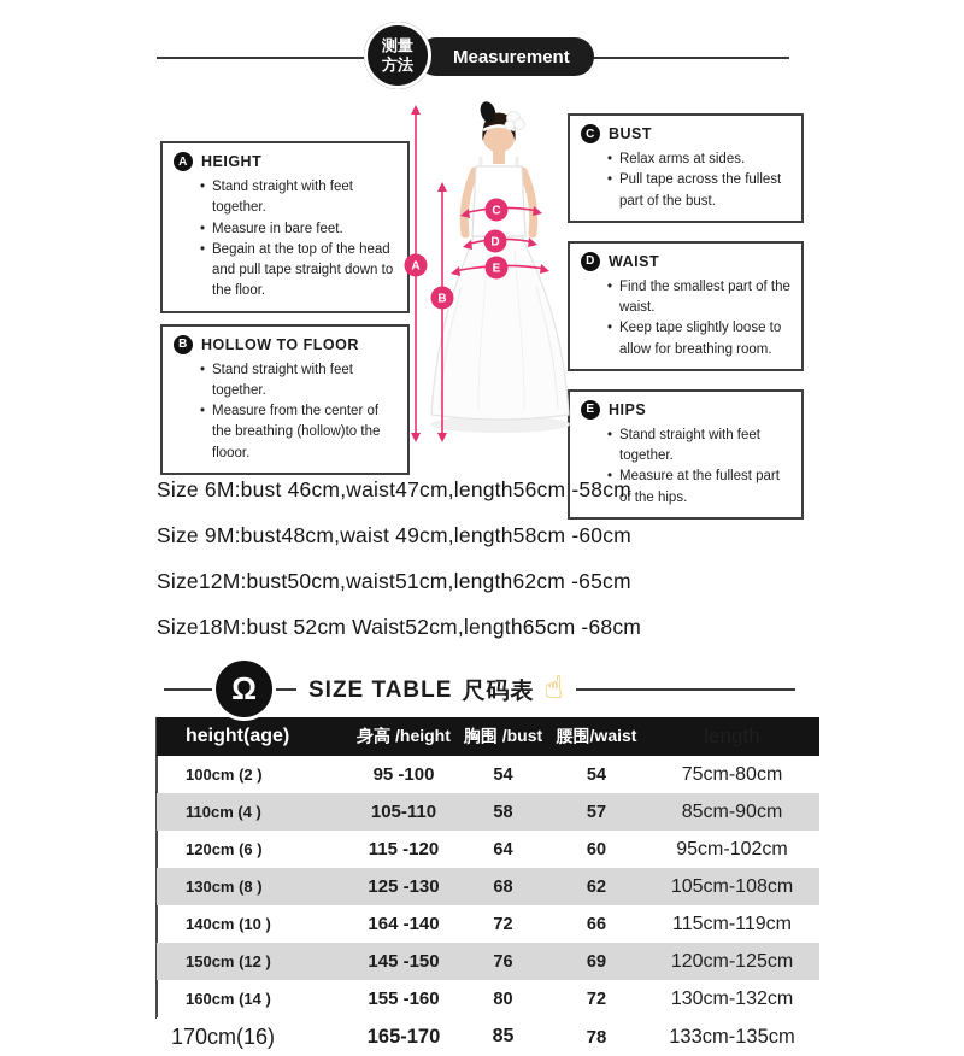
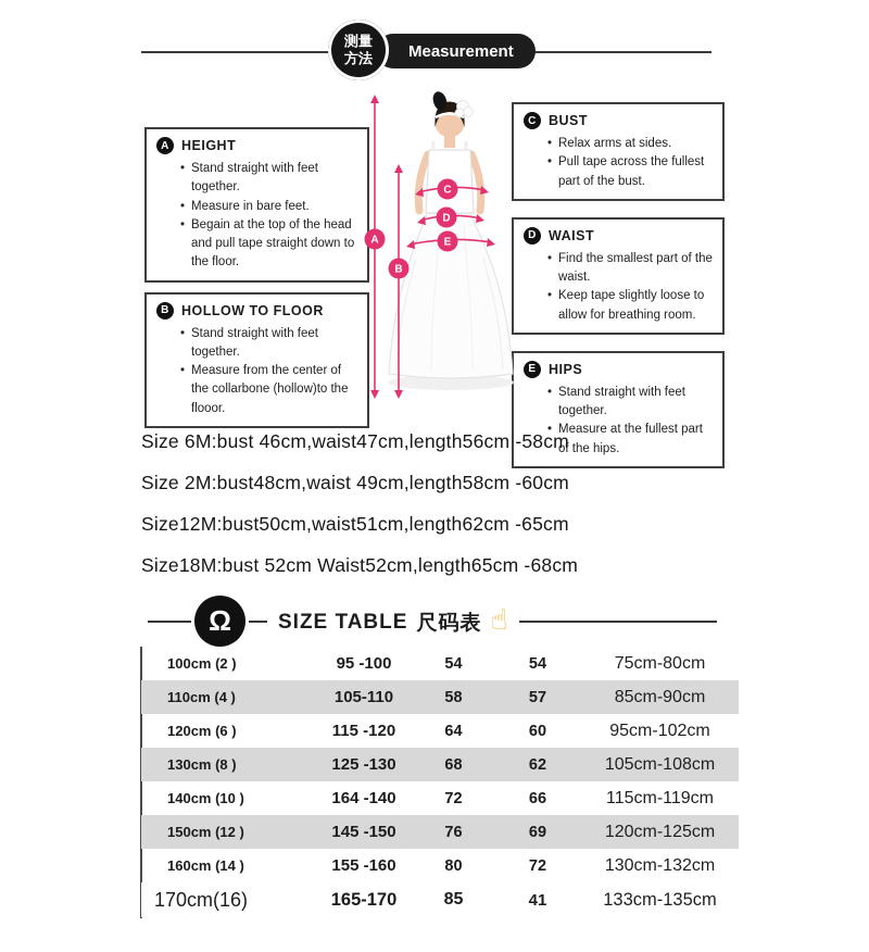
  Measurement
  测量
  方法
  A
  HEIGHT
  Stand straight with feet together.
  Measure in bare feet.
  Begain at the top of the head and pull tape straight down to the floor.
  B
  HOLLOW TO FLOOR
  Stand straight with feet together.
- Measure from the center of the breathing (hollow)to the flooor.
+ Measure from the center of the collarbone (hollow)to the flooor.
  C
  BUST
  Relax arms at sides.
  Pull tape across the fullest part of the bust.
  D
  WAIST
  Find the smallest part of the waist.
  Keep tape slightly loose to allow for breathing room.
  E
  HIPS
  Stand straight with feet together.
  Measure at the fullest part of the hips.
  A
  B
  C
  D
  E
  Size 6M:bust 46cm,waist47cm,length56cm -58cm
- Size 9M:bust48cm,waist 49cm,length58cm -60cm
+ Size 2M:bust48cm,waist 49cm,length58cm -60cm
  Size12M:bust50cm,waist51cm,length62cm -65cm
  Size18M:bust 52cm Waist52cm,length65cm -68cm
  Ω
  SIZE TABLE
  尺码表
  ☝
- height(age)
- 身高 /height
- 胸围 /bust
- 腰围/waist
  100cm (2 )
  95 -100
  54
  54
  75cm-80cm
  110cm (4 )
  105-110
  58
  57
  85cm-90cm
  120cm (6 )
  115 -120
  64
  60
  95cm-102cm
  130cm (8 )
  125 -130
  68
  62
  105cm-108cm
  140cm (10 )
  164 -140
  72
  66
  115cm-119cm
  150cm (12 )
  145 -150
  76
  69
  120cm-125cm
  160cm (14 )
  155 -160
  80
  72
  130cm-132cm
  170cm(16)
  165-170
  85
- 78
+ 41
  133cm-135cm
